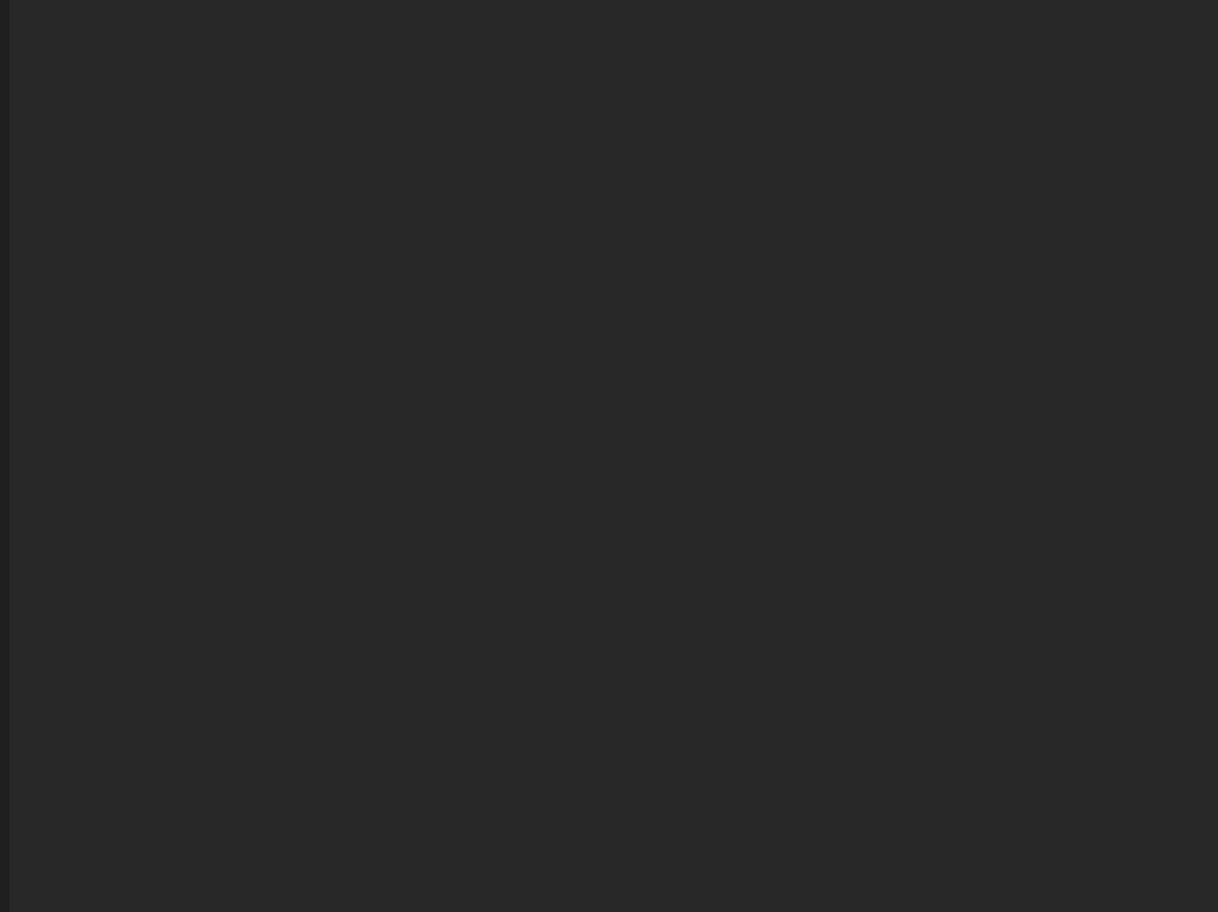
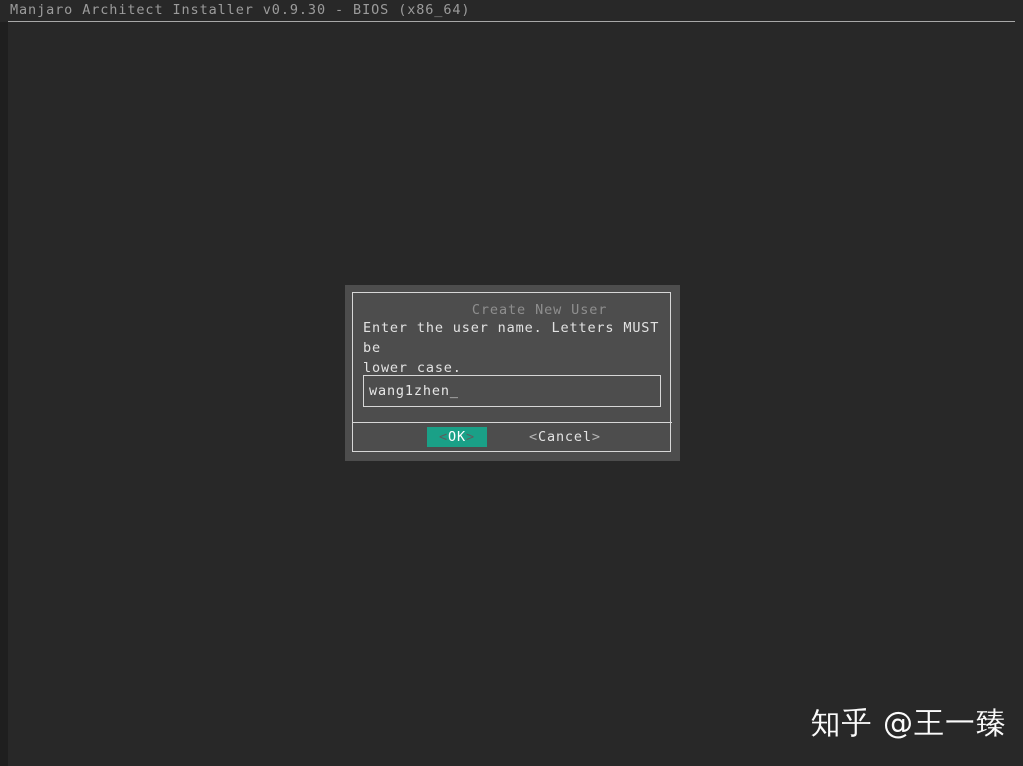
+ Manjaro Architect Installer v0.9.30 - BIOS (x86_64)
+ Create New User
+ Enter the user name. Letters MUST be
+ lower case.
+ wang1zhen_
+ <OK>
+ <Cancel>
+ 知乎 @王一臻
